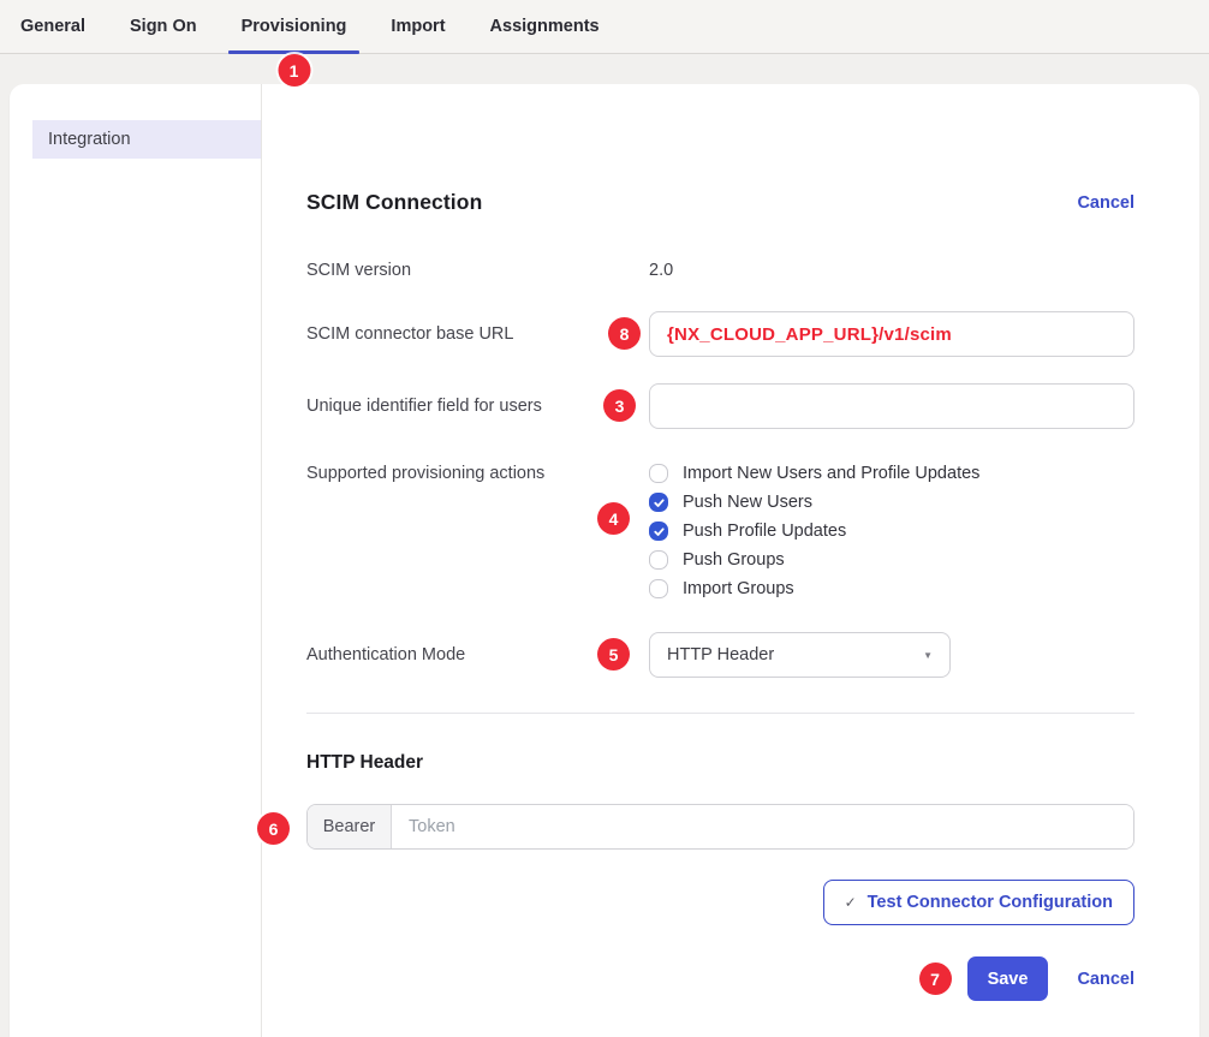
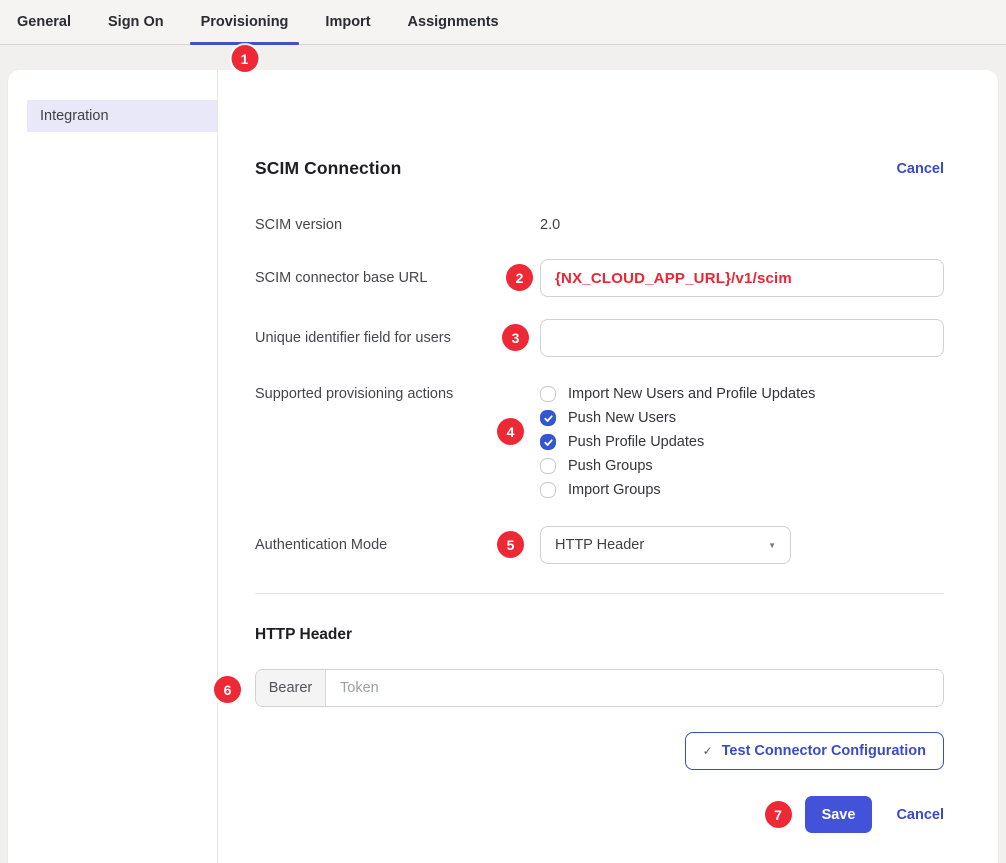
  General
  Sign On
  Provisioning
  1
  Import
  Assignments
  Integration
  SCIM Connection
  Cancel
  SCIM version
  2.0
  SCIM connector base URL
- 8
+ 2
  {NX_CLOUD_APP_URL}/v1/scim
  Unique identifier field for users
  3
  Supported provisioning actions
  4
  Import New Users and Profile Updates
  Push New Users
  Push Profile Updates
  Push Groups
  Import Groups
  Authentication Mode
  5
  HTTP Header
  ▼
  HTTP Header
  6
  Bearer
  Token
  ✓
  Test Connector Configuration
  7
  Save
  Cancel
